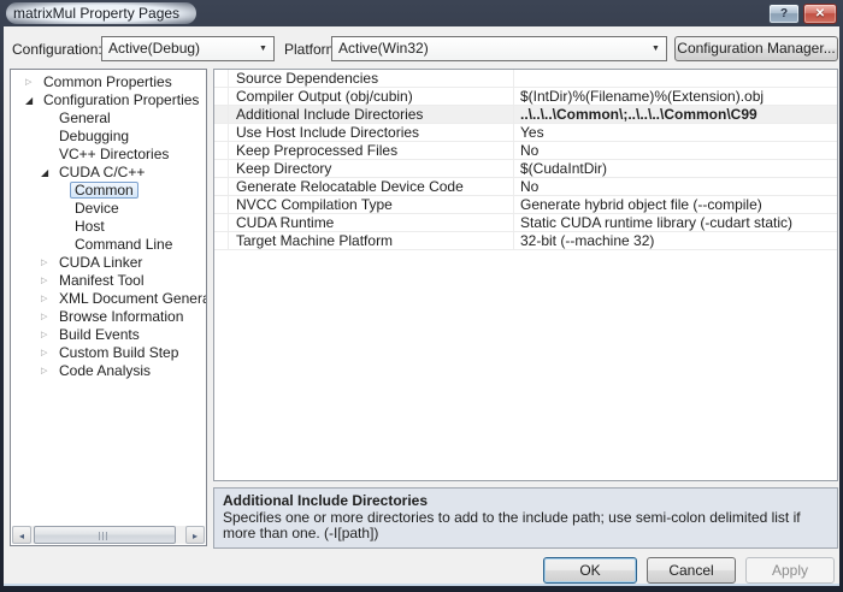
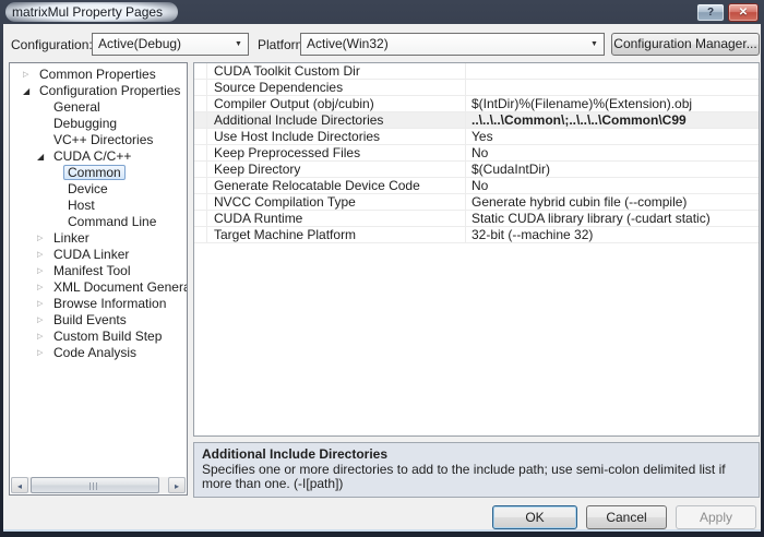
  matrixMul Property Pages
  ?
  ✕
  Configuration
  Active(Debug)
  Platfor
  Active(Win32)
  Configuration Manager...
  Common Properties
  ◢
  Configuration Properties
  General
  Debugging
  VC++ Directories
  ◢
  CUDA C/C++
  Common
  Device
  Host
  Command Line
+ Linker
  CUDA Linker
  Manifest Tool
  XML Document Gener
  Browse Information
  Build Events
  Custom Build Step
  Code Analysis
  ◂
  ▸
+ CUDA Toolkit Custom Dir
  Source Dependencies
  Compiler Output (obj/cubin)
  $(IntDir)%(Filename)%(Extension).obj
  Additional Include Directories
  ..\..\..\Common\;..\..\..\Common\C99
  Use Host Include Directories
  Yes
  Keep Preprocessed Files
  No
  Keep Directory
  $(CudaIntDir)
  Generate Relocatable Device Code
  No
  NVCC Compilation Type
- Generate hybrid object file (--compile)
+ Generate hybrid cubin file (--compile)
  CUDA Runtime
- Static CUDA runtime library (-cudart static)
+ Static CUDA library library (-cudart static)
  Target Machine Platform
  32-bit (--machine 32)
  Additional Include Directories
  Specifies one or more directories to add to the include path; use semi-colon delimited list if more than one. (-I[path])
  OK
  Cancel
  Apply
